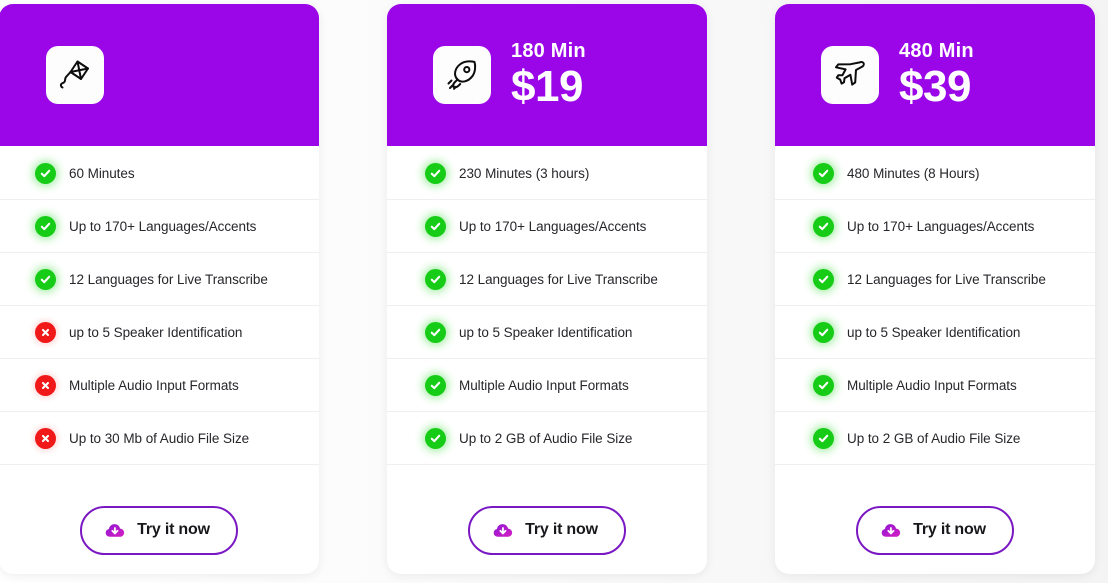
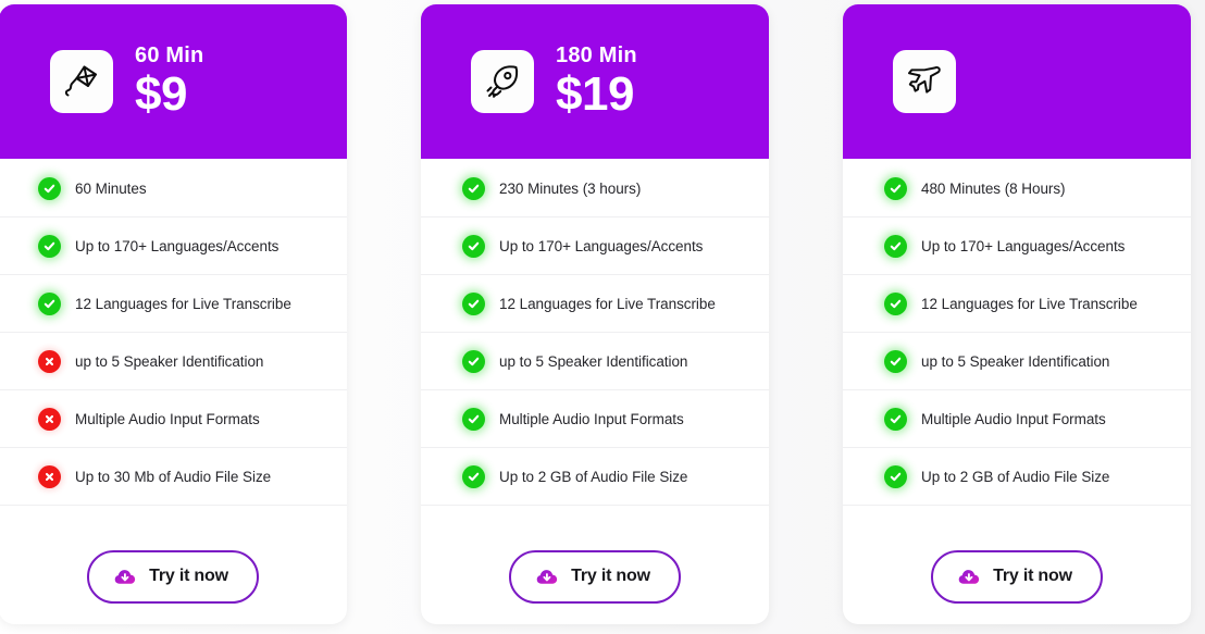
+ 60 Min
+ $9
  60 Minutes
  Up to 170+ Languages/Accents
  12 Languages for Live Transcribe
  up to 5 Speaker Identification
  Multiple Audio Input Formats
  Up to 30 Mb of Audio File Size
  Try it now
  180 Min
  $19
  230 Minutes (3 hours)
  Up to 170+ Languages/Accents
  12 Languages for Live Transcribe
  up to 5 Speaker Identification
  Multiple Audio Input Formats
  Up to 2 GB of Audio File Size
  Try it now
- 480 Min
- $39
  480 Minutes (8 Hours)
  Up to 170+ Languages/Accents
  12 Languages for Live Transcribe
  up to 5 Speaker Identification
  Multiple Audio Input Formats
  Up to 2 GB of Audio File Size
  Try it now
